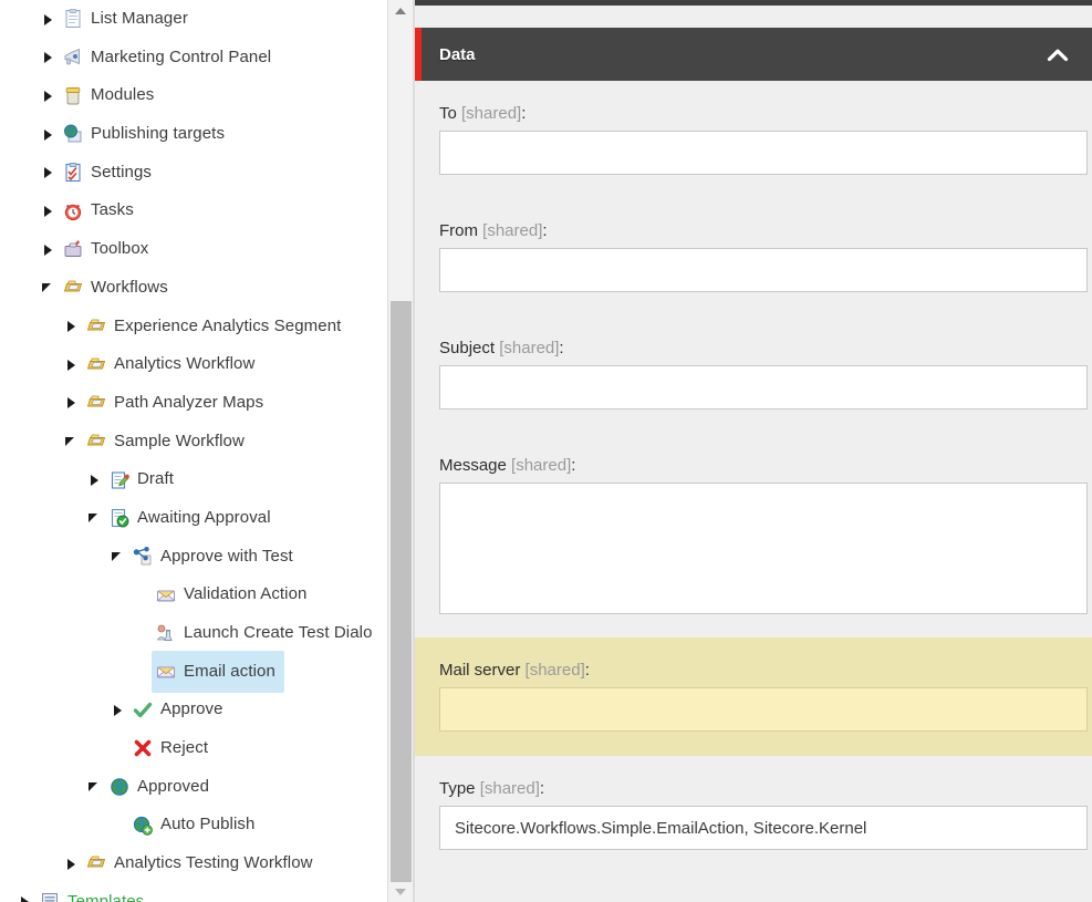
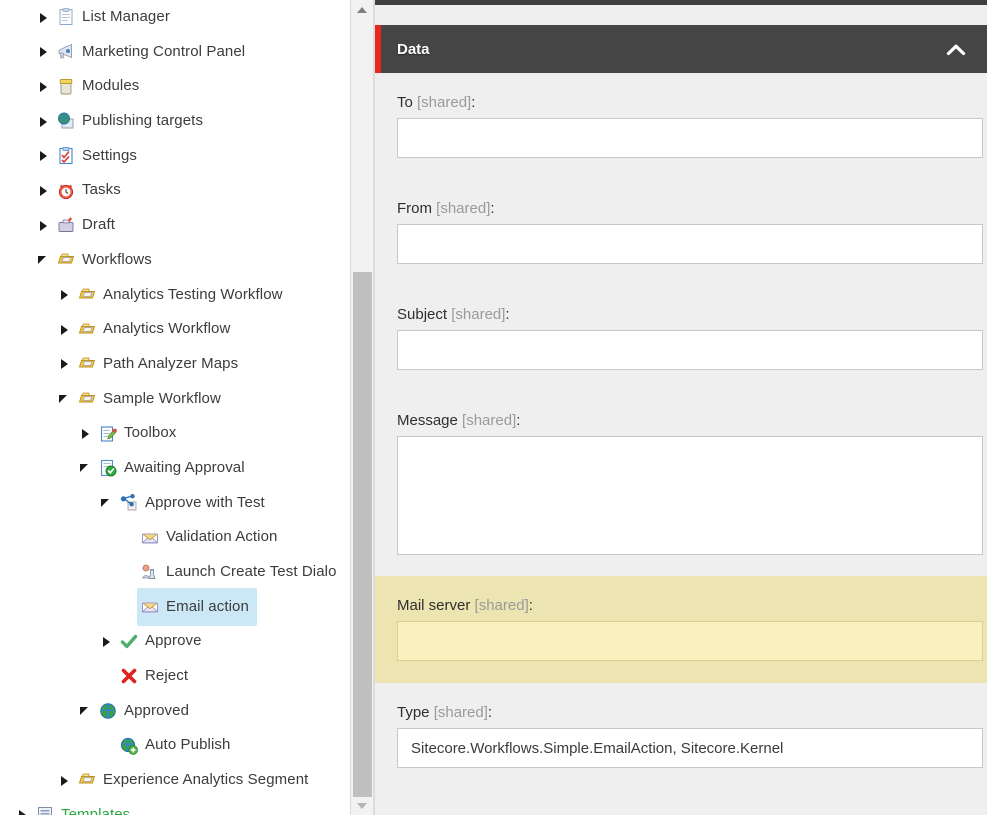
  List Manager
  Marketing Control Panel
  Modules
  Publishing targets
  Settings
  Tasks
- Toolbox
+ Draft
  Workflows
- Experience Analytics Segment
+ Analytics Testing Workflow
  Analytics Workflow
  Path Analyzer Maps
  Sample Workflow
- Draft
+ Toolbox
  Awaiting Approval
  Approve with Test
  Validation Action
  Launch Create Test Dialo
  Email action
  Approve
  Reject
  Approved
  Auto Publish
- Analytics Testing Workflow
+ Experience Analytics Segment
  Templates
  Data
  To [shared]:
  From [shared]:
  Subject [shared]:
  Message [shared]:
  Mail server [shared]:
  Type [shared]:
  Sitecore.Workflows.Simple.EmailAction, Sitecore.Kernel
